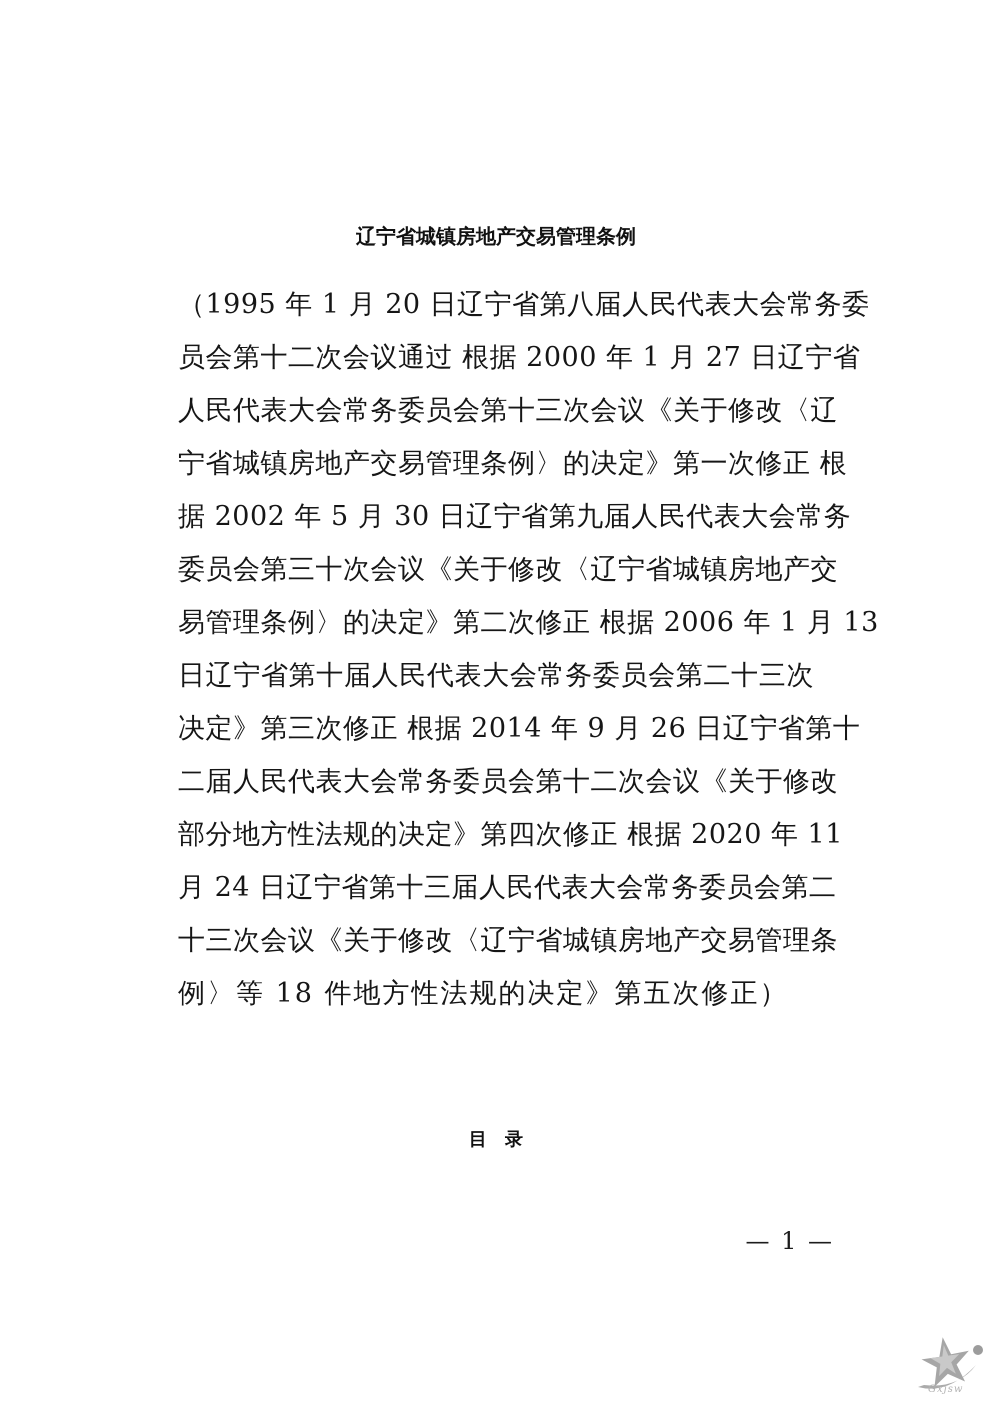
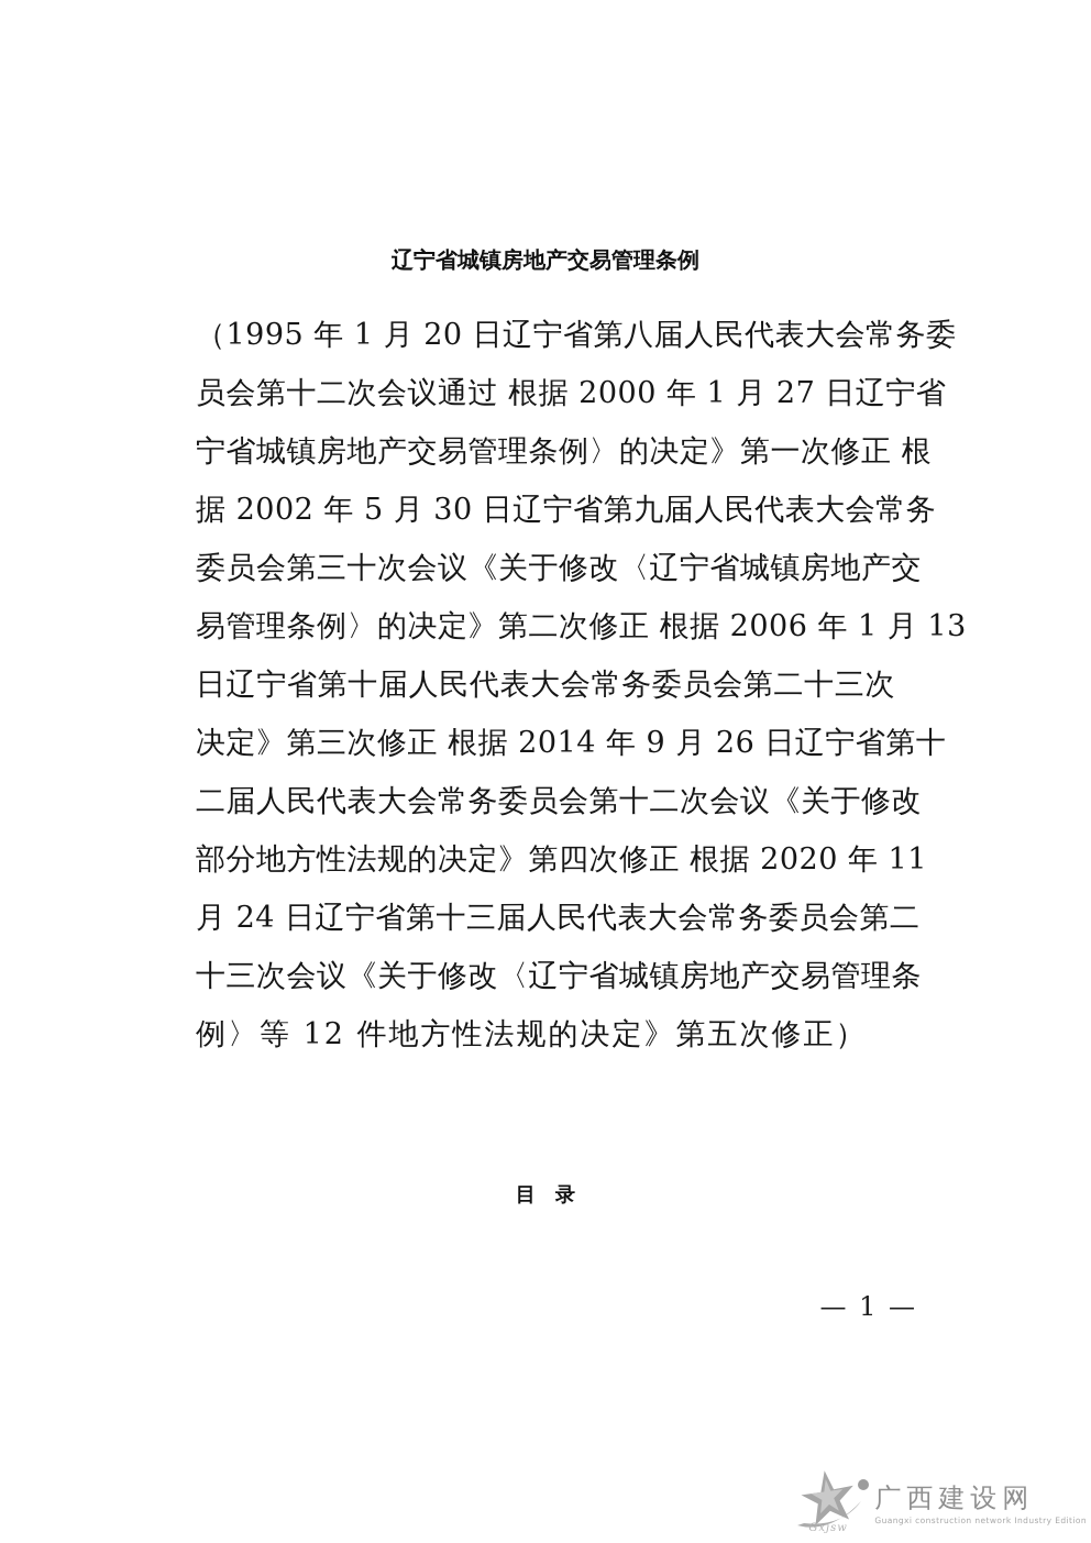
  辽宁省城镇房地产交易管理条例
  （1995 年 1 月 20 日辽宁省第八届人民代表大会常务委
  员会第十二次会议通过 根据 2000 年 1 月 27 日辽宁省
- 人民代表大会常务委员会第十三次会议《关于修改〈辽
  宁省城镇房地产交易管理条例〉的决定》第一次修正 根
  据 2002 年 5 月 30 日辽宁省第九届人民代表大会常务
  委员会第三十次会议《关于修改〈辽宁省城镇房地产交
  易管理条例〉的决定》第二次修正 根据 2006 年 1 月 13
  日辽宁省第十届人民代表大会常务委员会第二十三次
  决定》第三次修正 根据 2014 年 9 月 26 日辽宁省第十
  二届人民代表大会常务委员会第十二次会议《关于修改
  部分地方性法规的决定》第四次修正 根据 2020 年 11
  月 24 日辽宁省第十三届人民代表大会常务委员会第二
  十三次会议《关于修改〈辽宁省城镇房地产交易管理条
- 例〉等 18 件地方性法规的决定》第五次修正）
+ 例〉等 12 件地方性法规的决定》第五次修正）
  目 录
  — 1 —
  Gxjsw
+ 广西建设网
+ Guangxi construction network Industry Edition
